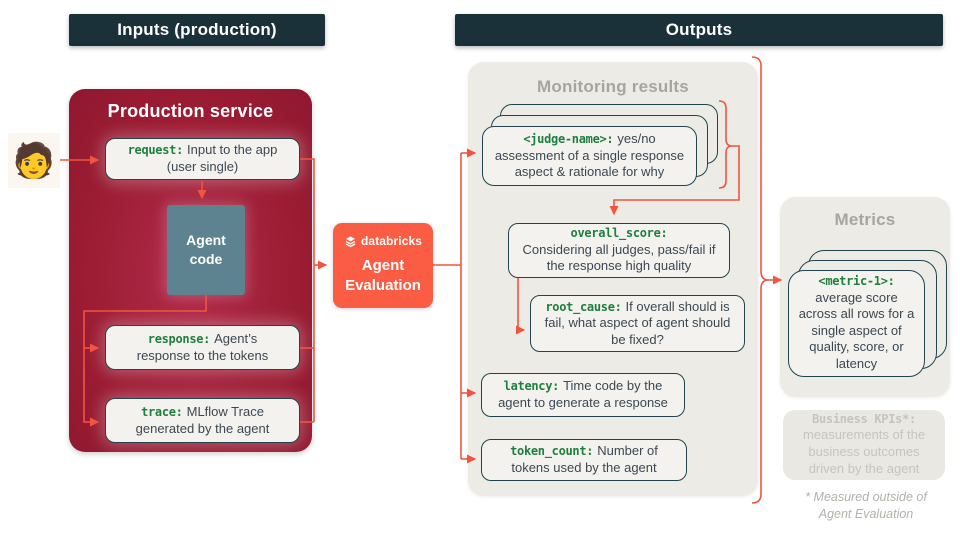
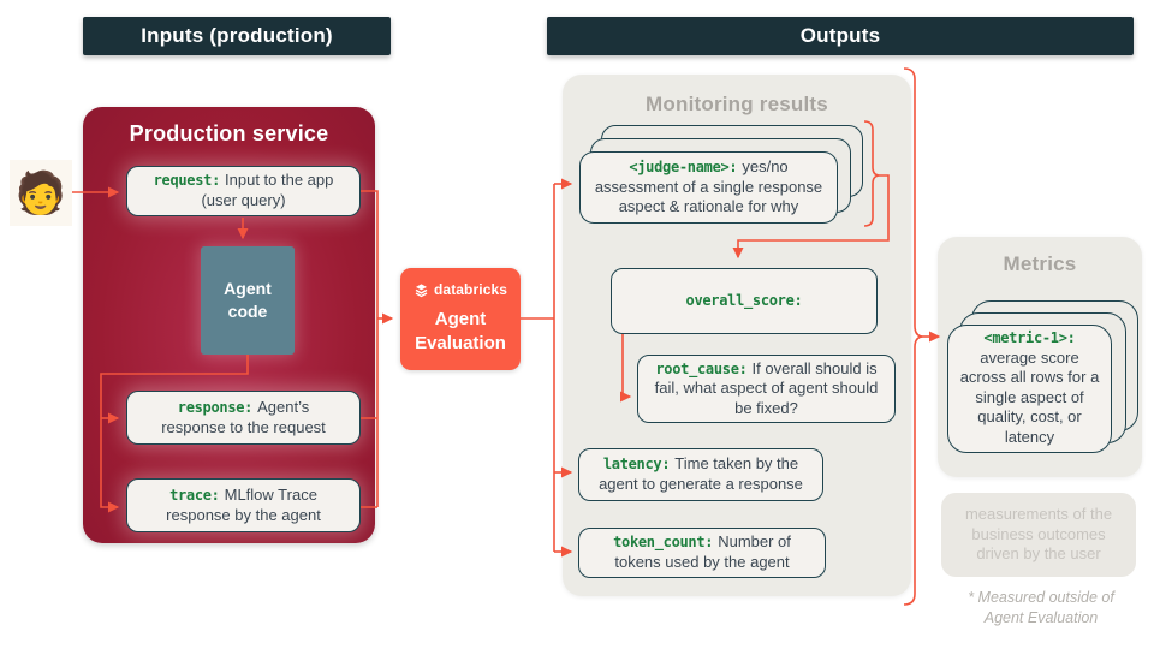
  Inputs (production)
  Outputs
  🧑
  Production service
- request: Input to the app (user single)
+ request: Input to the app (user query)
  Agent code
- response: Agent’s response to the tokens
+ response: Agent’s response to the request
- trace: MLflow Trace generated by the agent
+ trace: MLflow Trace response by the agent
  databricks
  Agent Evaluation
  Monitoring results
  <judge-name>: yes/no assessment of a single response aspect & rationale for why
  overall_score:
- Considering all judges, pass/fail if the response high quality
  root_cause: If overall should is fail, what aspect of agent should be fixed?
- latency: Time code by the agent to generate a response
+ latency: Time taken by the agent to generate a response
  token_count: Number of tokens used by the agent
  Metrics
  <metric-1>:
- average score across all rows for a single aspect of quality, score, or latency
+ average score across all rows for a single aspect of quality, cost, or latency
- Business KPIs*:
- measurements of the business outcomes driven by the agent
+ measurements of the business outcomes driven by the user
  * Measured outside of Agent Evaluation
